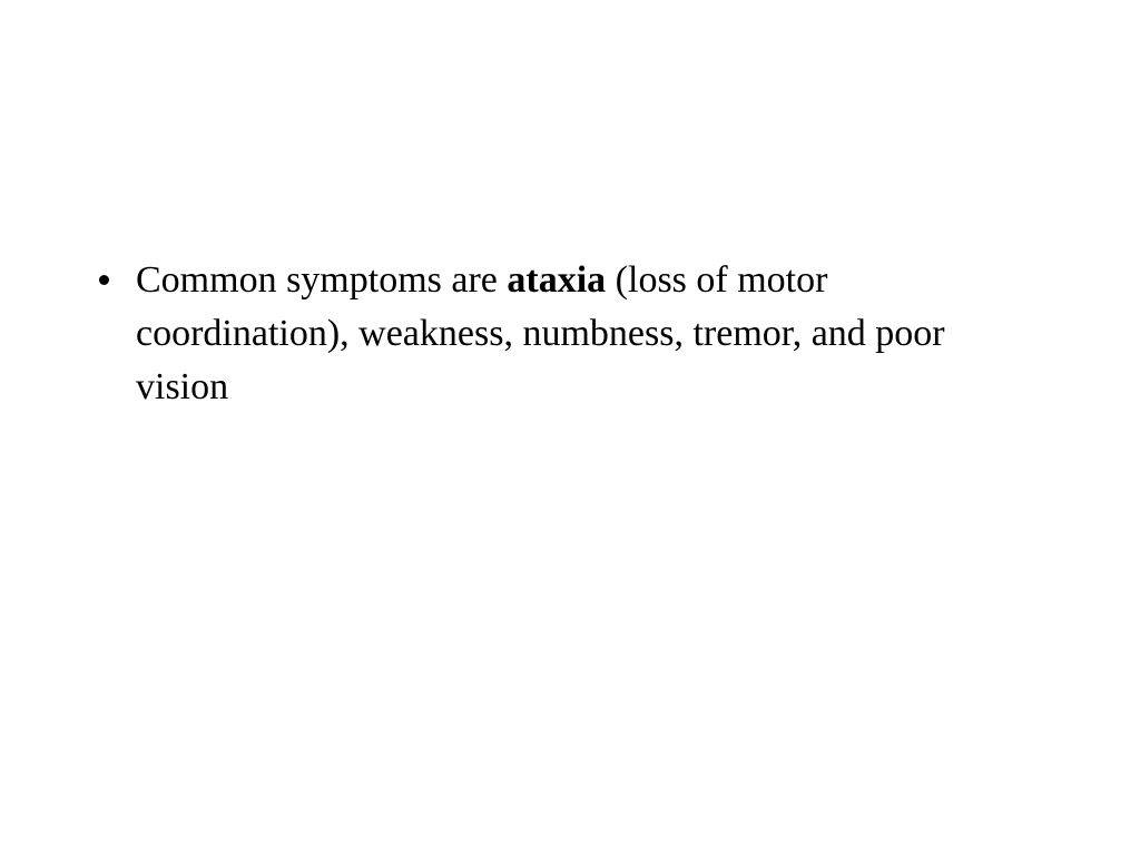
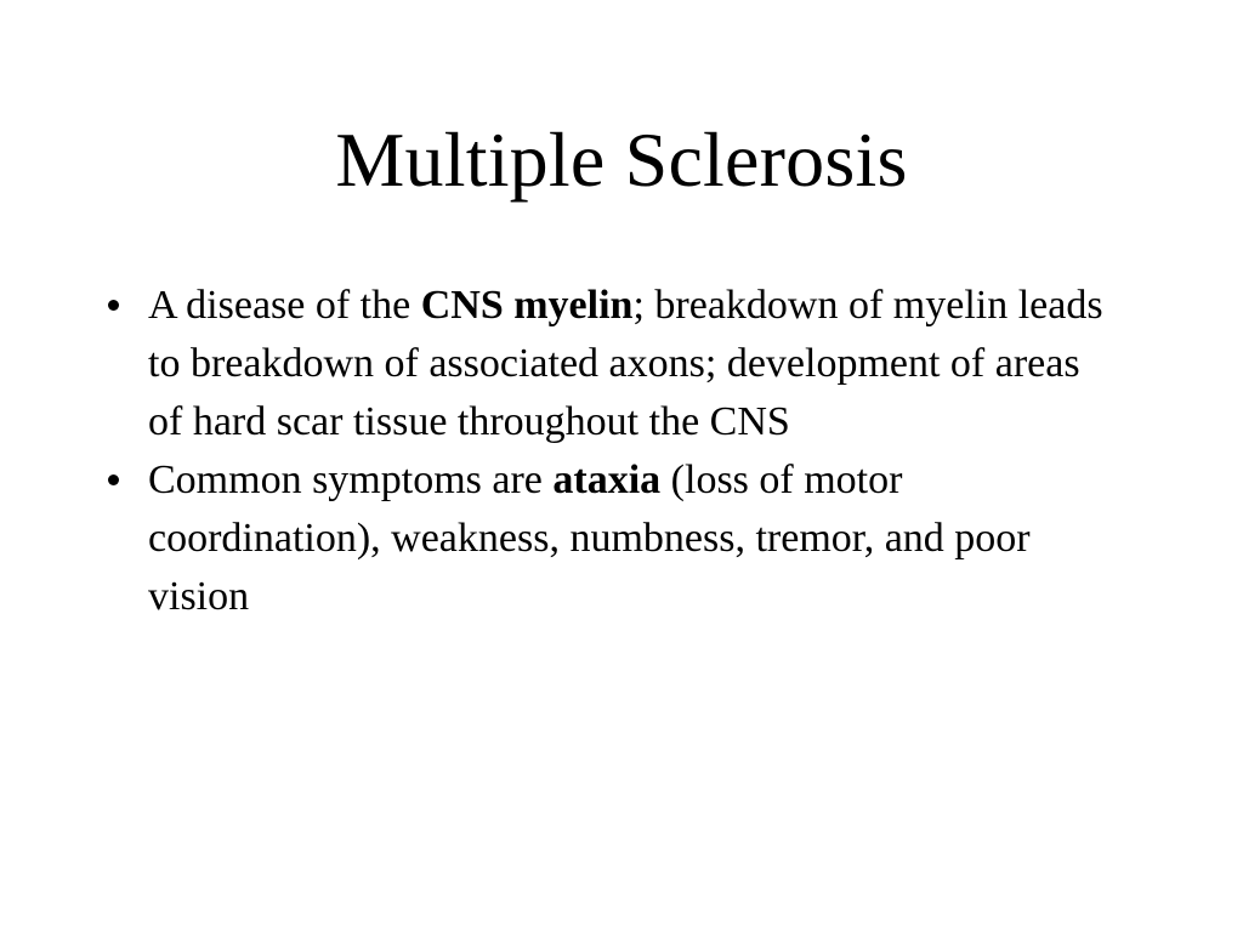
+ Multiple Sclerosis
+ A disease of the CNS myelin; breakdown of myelin leads to breakdown of associated axons; development of areas of hard scar tissue throughout the CNS
  Common symptoms are ataxia (loss of motor coordination), weakness, numbness, tremor, and poor vision
